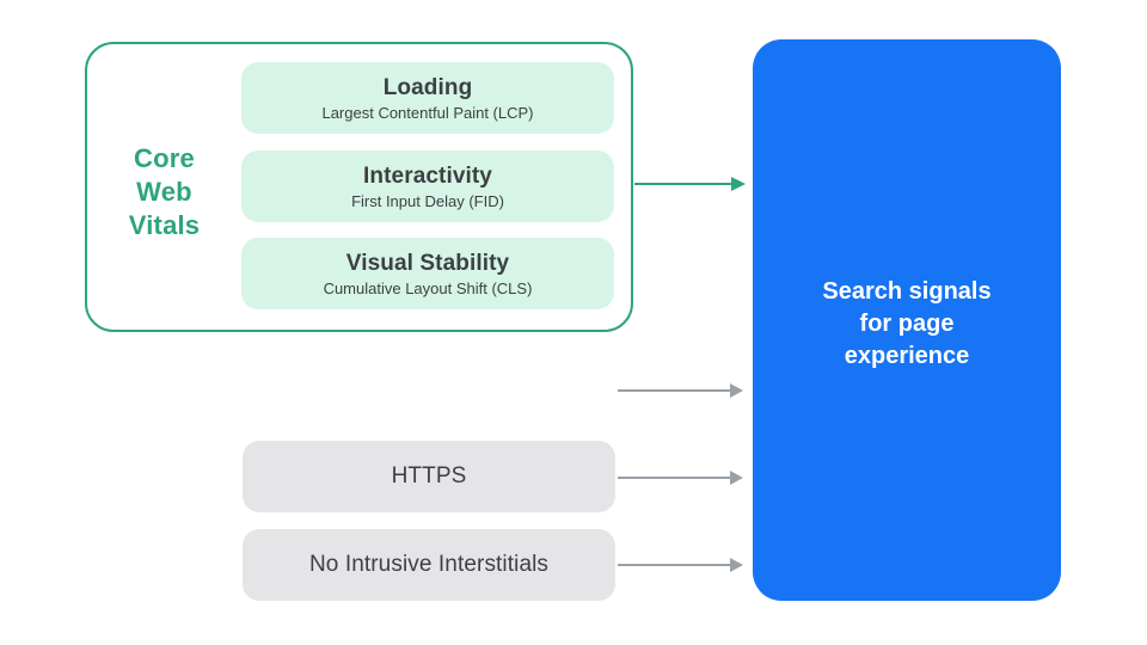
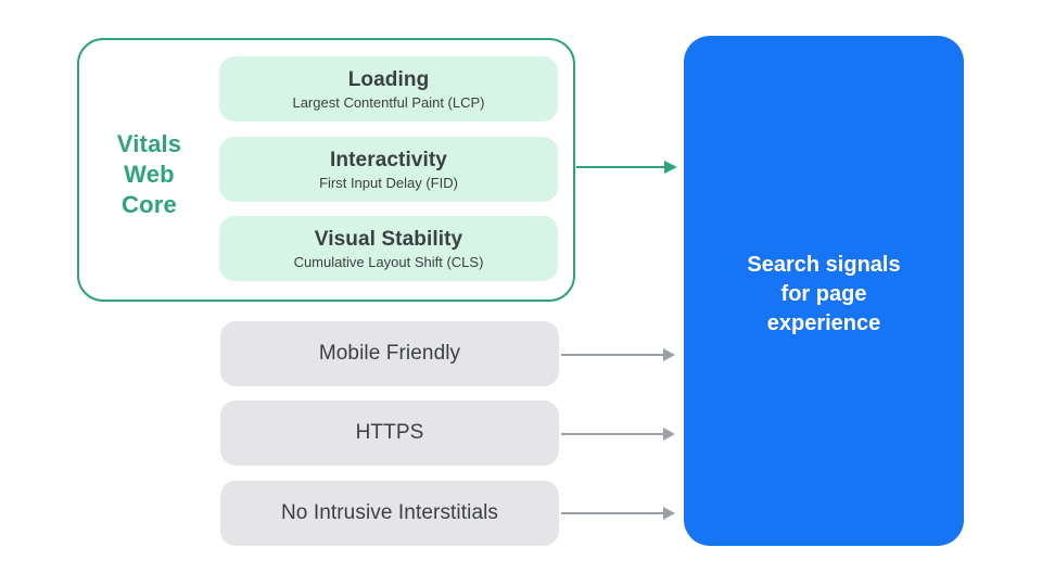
- Core
+ Vitals
  Web
- Vitals
+ Core
  Loading
  Largest Contentful Paint (LCP)
  Interactivity
  First Input Delay (FID)
  Visual Stability
  Cumulative Layout Shift (CLS)
+ Mobile Friendly
  HTTPS
  No Intrusive Interstitials
  Search signals
  for page
  experience
